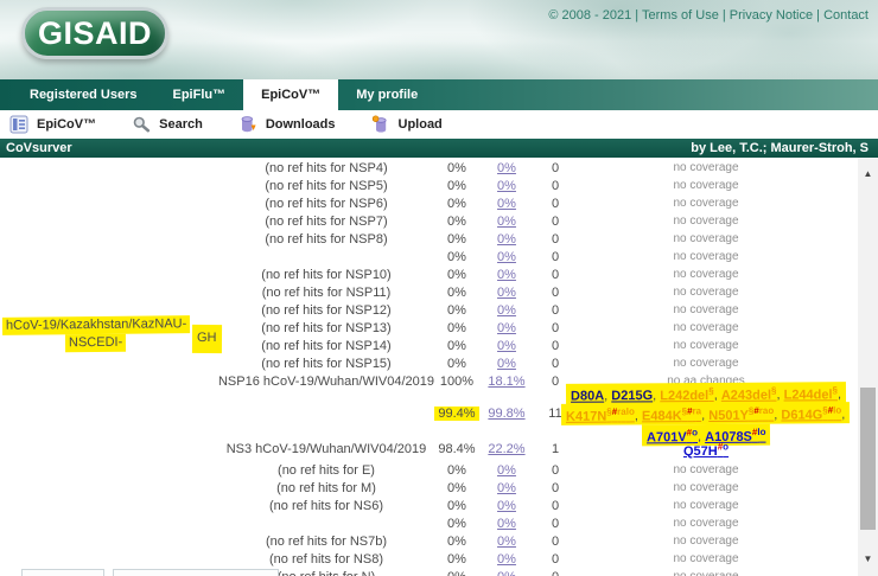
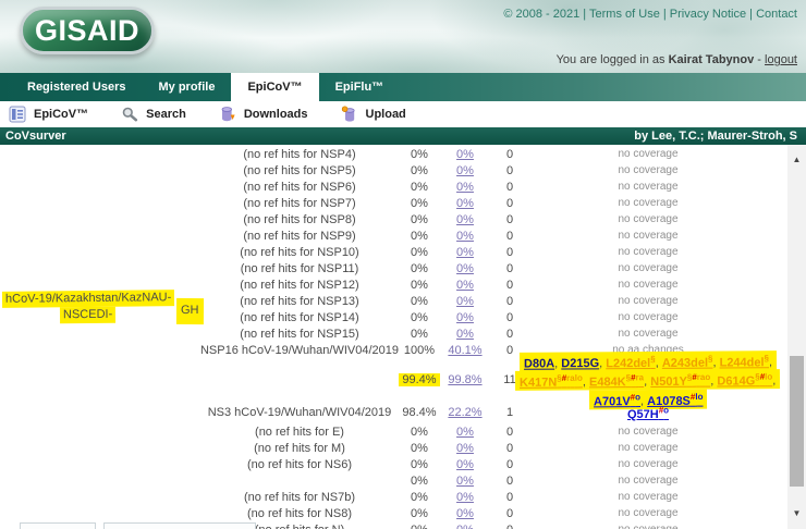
  GISAID
  © 2008 - 2021 | Terms of Use | Privacy Notice | Contact
+ You are logged in as Kairat Tabynov - logout
  Registered Users
- EpiFlu™
+ My profile
  EpiCoV™
- My profile
+ EpiFlu™
  EpiCoV™
  Search
  Downloads
  Upload
  CoVsurver
  by Lee, T.C.; Maurer-Stroh, S
  (no ref hits for NSP4)
  0%
  0%
  0
  no coverage
  (no ref hits for NSP5)
  0%
  0%
  0
  no coverage
  (no ref hits for NSP6)
  0%
  0%
  0
  no coverage
  (no ref hits for NSP7)
  0%
  0%
  0
  no coverage
  (no ref hits for NSP8)
  0%
  0%
  0
  no coverage
+ (no ref hits for NSP9)
  0%
  0%
  0
  no coverage
  (no ref hits for NSP10)
  0%
  0%
  0
  no coverage
  (no ref hits for NSP11)
  0%
  0%
  0
  no coverage
  (no ref hits for NSP12)
  0%
  0%
  0
  no coverage
  (no ref hits for NSP13)
  0%
  0%
  0
  no coverage
  (no ref hits for NSP14)
  0%
  0%
  0
  no coverage
  (no ref hits for NSP15)
  0%
  0%
  0
  no coverage
  NSP16 hCoV-19/Wuhan/WIV04/2019
  100%
- 18.1%
+ 40.1%
  0
  no aa changes
  99.4%
  99.8%
  11
  D80A, D215G, L242del§, A243del§, L244del§,
  K417N§#ralo, E484K§#ra, N501Y§#rao, D614G§#lo,
  A701V#o, A1078S#lo
  NS3 hCoV-19/Wuhan/WIV04/2019
  98.4%
  22.2%
  1
  Q57H#o
  (no ref hits for E)
  0%
  0%
  0
  no coverage
  (no ref hits for M)
  0%
  0%
  0
  no coverage
  (no ref hits for NS6)
  0%
  0%
  0
  no coverage
  0%
  0%
  0
  no coverage
  (no ref hits for NS7b)
  0%
  0%
  0
  no coverage
  (no ref hits for NS8)
  0%
  0%
  0
  no coverage
  hCoV-19/Kazakhstan/KazNAU-
  NSCEDI-
  GH
  ▲
  ▼
